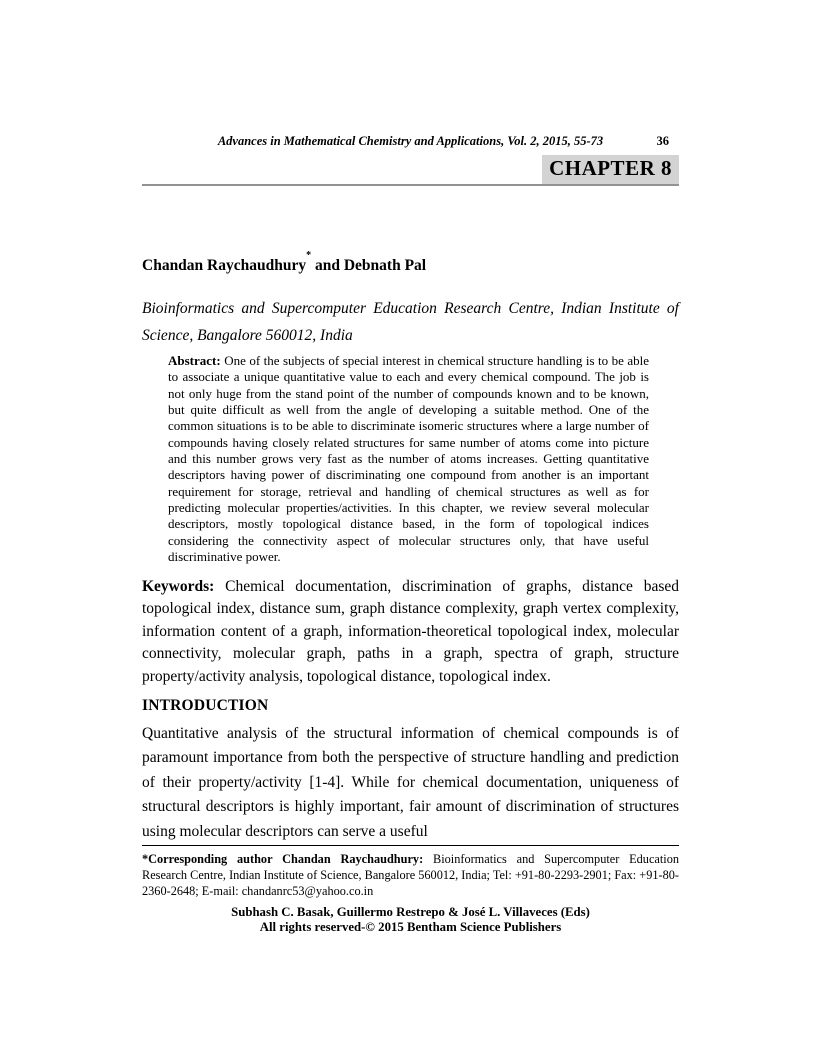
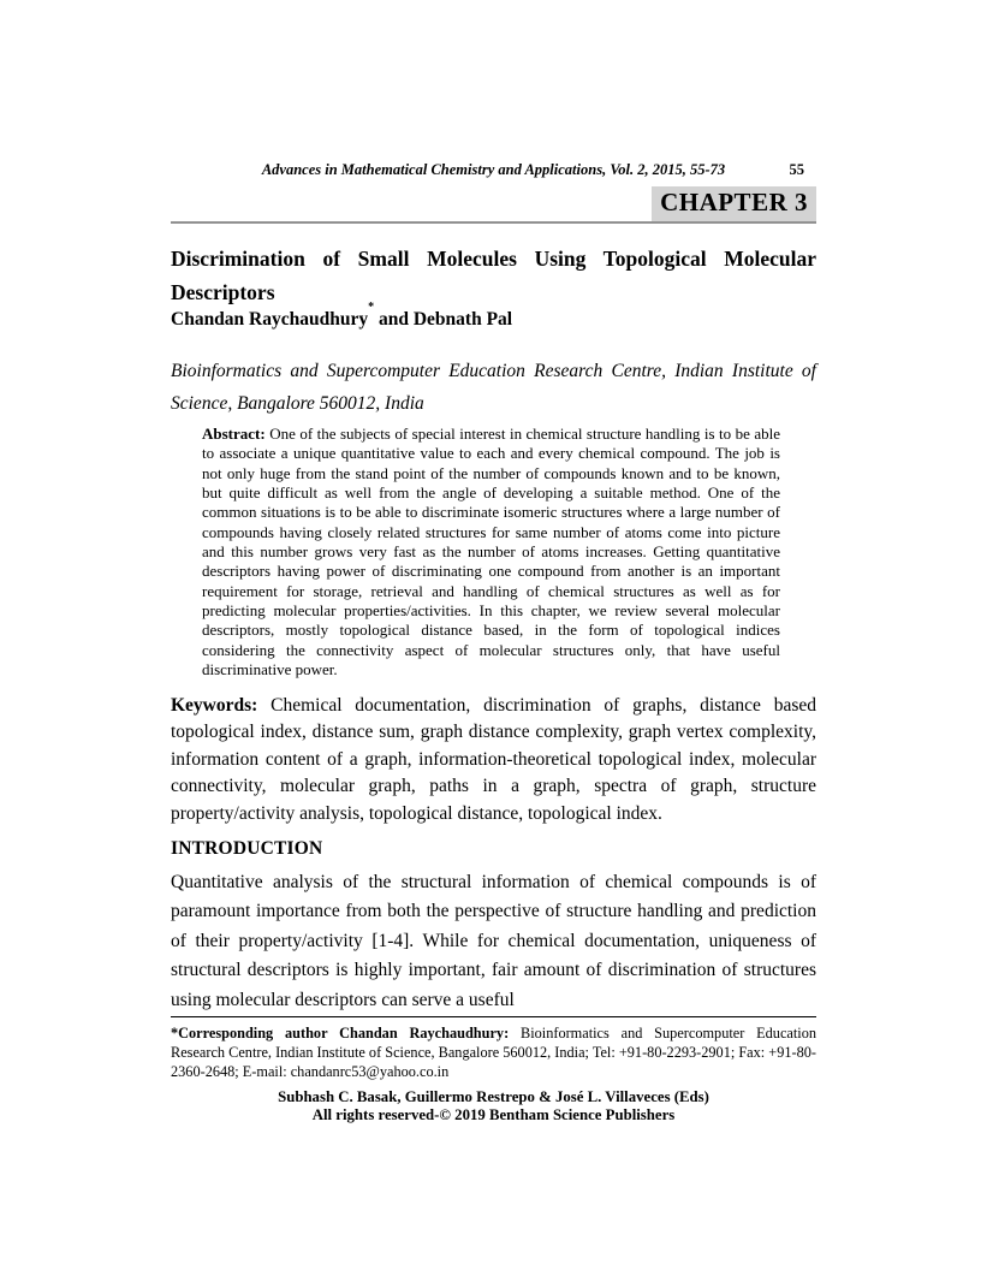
  Advances in Mathematical Chemistry and Applications, Vol. 2, 2015, 55-73
- 36
+ 55
- CHAPTER 8
+ CHAPTER 3
+ Discrimination of Small Molecules Using Topological Molecular Descriptors
  Chandan Raychaudhury* and Debnath Pal
  Bioinformatics and Supercomputer Education Research Centre, Indian Institute of Science, Bangalore 560012, India
  Abstract: One of the subjects of special interest in chemical structure handling is to be able to associate a unique quantitative value to each and every chemical compound. The job is not only huge from the stand point of the number of compounds known and to be known, but quite difficult as well from the angle of developing a suitable method. One of the common situations is to be able to discriminate isomeric structures where a large number of compounds having closely related structures for same number of atoms come into picture and this number grows very fast as the number of atoms increases. Getting quantitative descriptors having power of discriminating one compound from another is an important requirement for storage, retrieval and handling of chemical structures as well as for predicting molecular properties/activities. In this chapter, we review several molecular descriptors, mostly topological distance based, in the form of topological indices considering the connectivity aspect of molecular structures only, that have useful discriminative power.
  Keywords: Chemical documentation, discrimination of graphs, distance based topological index, distance sum, graph distance complexity, graph vertex complexity, information content of a graph, information-theoretical topological index, molecular connectivity, molecular graph, paths in a graph, spectra of graph, structure property/activity analysis, topological distance, topological index.
  INTRODUCTION
  Quantitative analysis of the structural information of chemical compounds is of paramount importance from both the perspective of structure handling and prediction of their property/activity [1-4]. While for chemical documentation, uniqueness of structural descriptors is highly important, fair amount of discrimination of structures using molecular descriptors can serve a useful
  *Corresponding author Chandan Raychaudhury: Bioinformatics and Supercomputer Education Research Centre, Indian Institute of Science, Bangalore 560012, India; Tel: +91-80-2293-2901; Fax: +91-80-2360-2648; E-mail: chandanrc53@yahoo.co.in
  Subhash C. Basak, Guillermo Restrepo & José L. Villaveces (Eds)
- All rights reserved-© 2015 Bentham Science Publishers
+ All rights reserved-© 2019 Bentham Science Publishers
